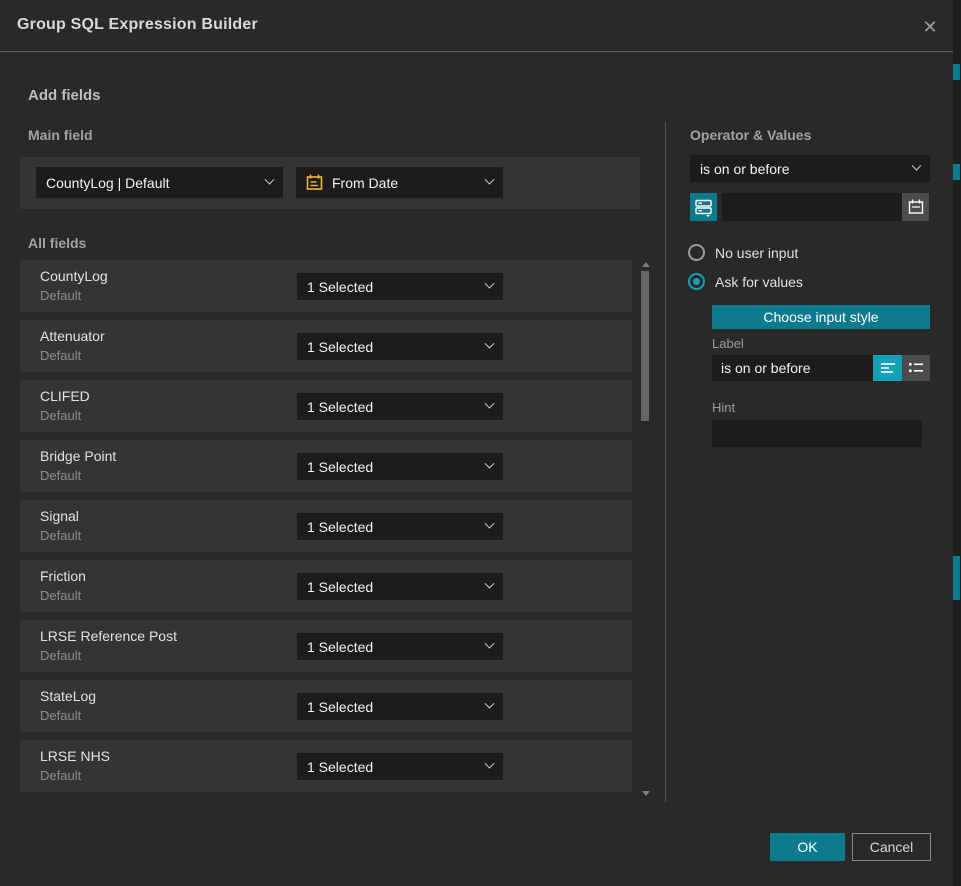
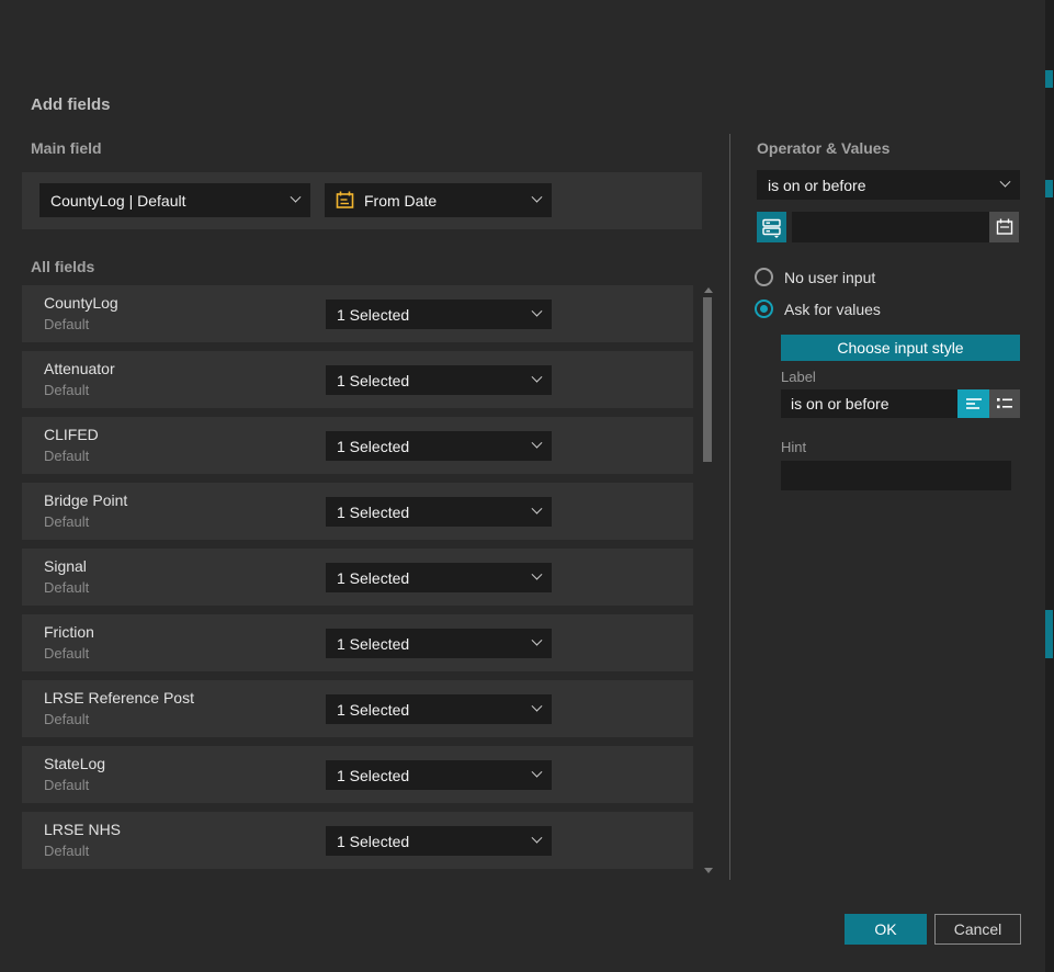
- Group SQL Expression Builder
- ✕
  Add fields
  Main field
  CountyLog | Default
  From Date
  All fields
  CountyLog
  Default
  1 Selected
  Attenuator
  Default
  1 Selected
  CLIFED
  Default
  1 Selected
  Bridge Point
  Default
  1 Selected
  Signal
  Default
  1 Selected
  Friction
  Default
  1 Selected
  LRSE Reference Post
  Default
  1 Selected
  StateLog
  Default
  1 Selected
  LRSE NHS
  Default
  1 Selected
  Operator & Values
  is on or before
  No user input
  Ask for values
  Choose input style
  Label
  is on or before
  Hint
  OK
  Cancel
